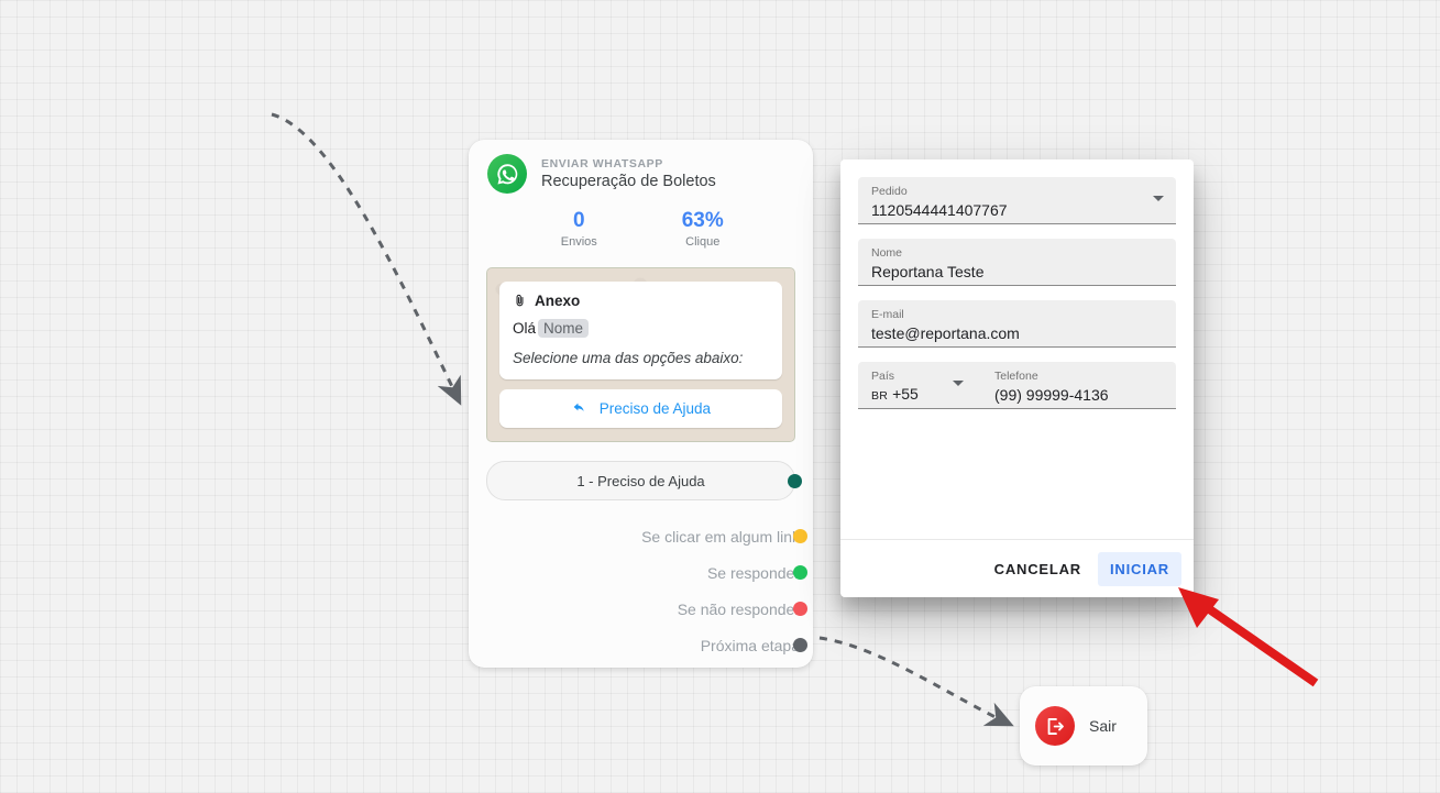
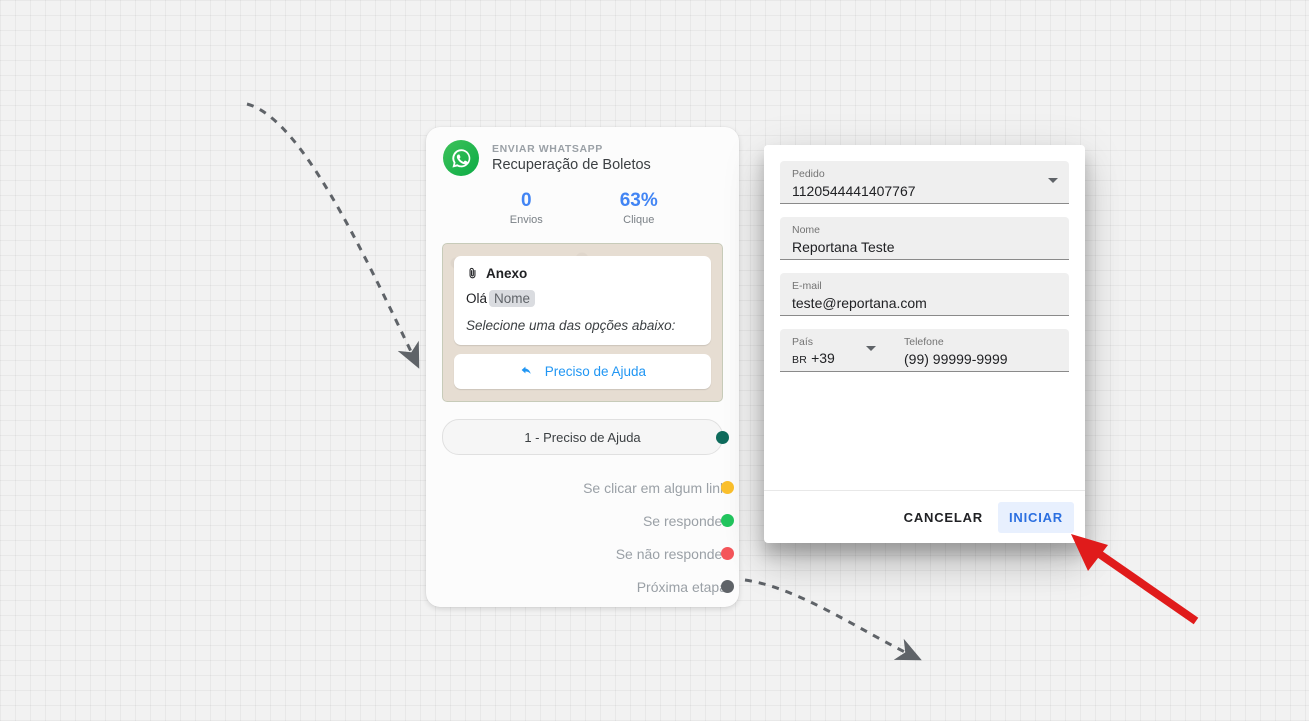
  ENVIAR WHATSAPP
  Recuperação de Boletos
  0
  Envios
  63%
  Clique
  Anexo
  Olá Nome
  Selecione uma das opções abaixo:
  Preciso de Ajuda
  1 - Preciso de Ajuda
  Se clicar em algum lin
  Se responde
  Se não responde
  Próxima etap
- Sair
  Pedido
  1120544441407767
  Nome
  Reportana Teste
  E-mail
  teste@reportana.com
  País
- BR +55
+ BR +39
  Telefone
- (99) 99999-4136
+ (99) 99999-9999
  CANCELAR
  INICIAR
